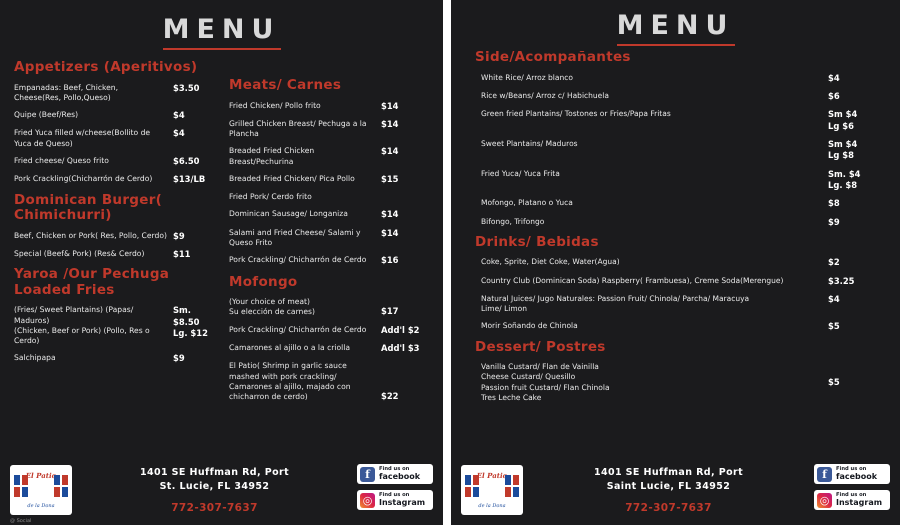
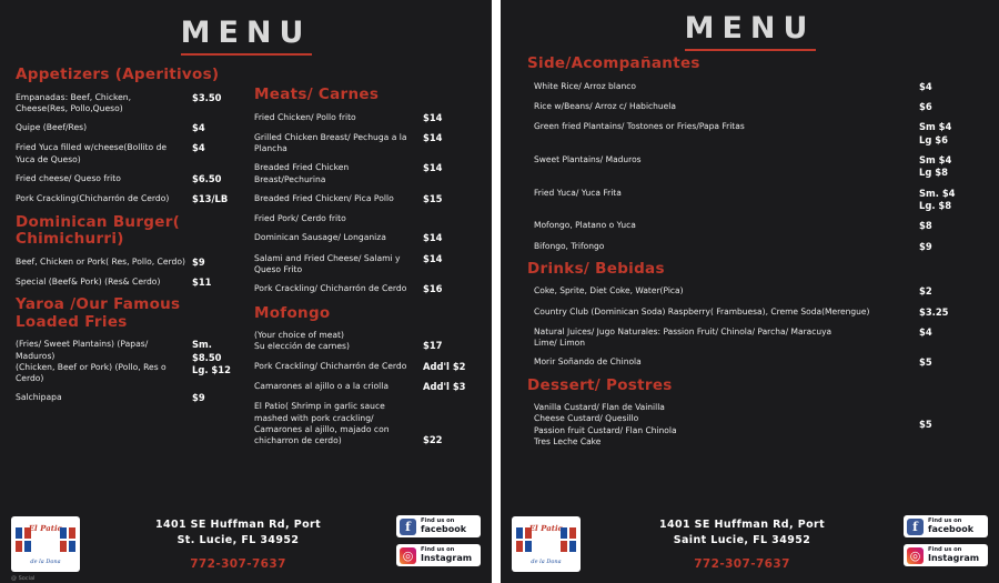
  MENU
  Appetizers (Aperitivos)
  Empanadas: Beef, Chicken, Cheese(Res, Pollo,Queso)
  $3.50
  Quipe (Beef/Res)
  $4
  Fried Yuca filled w/cheese(Bollito de Yuca de Queso)
  $4
  Fried cheese/ Queso frito
  $6.50
  Pork Crackling(Chicharrón de Cerdo)
  $13/LB
  Dominican Burger( Chimichurri)
  Beef, Chicken or Pork( Res, Pollo, Cerdo)
  $9
  Special (Beef& Pork) (Res& Cerdo)
  $11
- Yaroa /Our Pechuga Loaded Fries
+ Yaroa /Our Famous Loaded Fries
  (Fries/ Sweet Plantains) (Papas/ Maduros)
  (Chicken, Beef or Pork) (Pollo, Res o Cerdo)
  Sm.
  $8.50
  Lg. $12
  Salchipapa
  $9
  Meats/ Carnes
  Fried Chicken/ Pollo frito
  $14
  Grilled Chicken Breast/ Pechuga a la Plancha
  $14
  Breaded Fried Chicken Breast/Pechurina
  $14
  Breaded Fried Chicken/ Pica Pollo
  $15
  Fried Pork/ Cerdo frito
  Dominican Sausage/ Longaniza
  $14
  Salami and Fried Cheese/ Salami y Queso Frito
  $14
  Pork Crackling/ Chicharrón de Cerdo
  $16
  Mofongo
  (Your choice of meat)
  Su elección de carnes)
  $17
  Pork Crackling/ Chicharrón de Cerdo
  Add'l $2
  Camarones al ajillo o a la criolla
  Add'l $3
  El Patio( Shrimp in garlic sauce mashed with pork crackling/ Camarones al ajillo, majado con chicharron de cerdo)
  $22
  El Patio
  1401 SE Huffman Rd, Port
  St. Lucie, FL 34952
  772-307-7637
  f
  facebook
  ◎
  Instagram
  MENU
  Side/Acompañantes
  White Rice/ Arroz blanco
  $4
  Rice w/Beans/ Arroz c/ Habichuela
  $6
  Green fried Plantains/ Tostones or Fries/Papa Fritas
  Sm $4
  Lg $6
  Sweet Plantains/ Maduros
  Sm $4
  Lg $8
  Fried Yuca/ Yuca Frita
  Sm. $4
  Lg. $8
  Mofongo, Platano o Yuca
  $8
  Bifongo, Trifongo
  $9
  Drinks/ Bebidas
- Coke, Sprite, Diet Coke, Water(Agua)
+ Coke, Sprite, Diet Coke, Water(Pica)
  $2
  Country Club (Dominican Soda) Raspberry( Frambuesa), Creme Soda(Merengue)
  $3.25
  Natural Juices/ Jugo Naturales: Passion Fruit/ Chinola/ Parcha/ Maracuya
  Lime/ Limon
  $4
  Morir Soñando de Chinola
  $5
  Dessert/ Postres
  Vanilla Custard/ Flan de Vainilla
  Cheese Custard/ Quesillo
  Passion fruit Custard/ Flan Chinola
  Tres Leche Cake
  $5
  El Patio
  1401 SE Huffman Rd, Port
  Saint Lucie, FL 34952
  772-307-7637
  f
  facebook
  ◎
  Instagram
